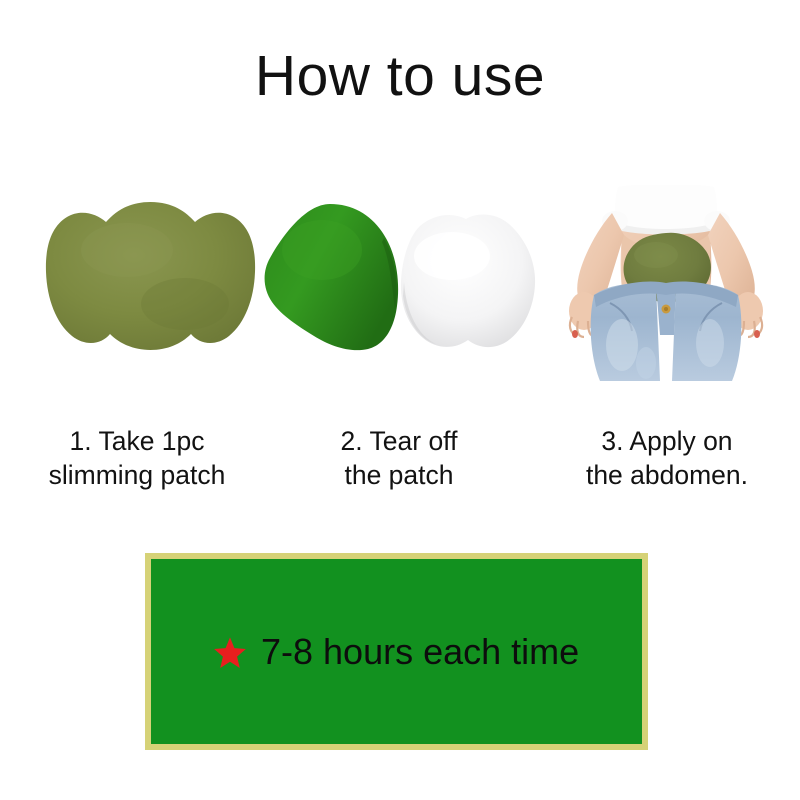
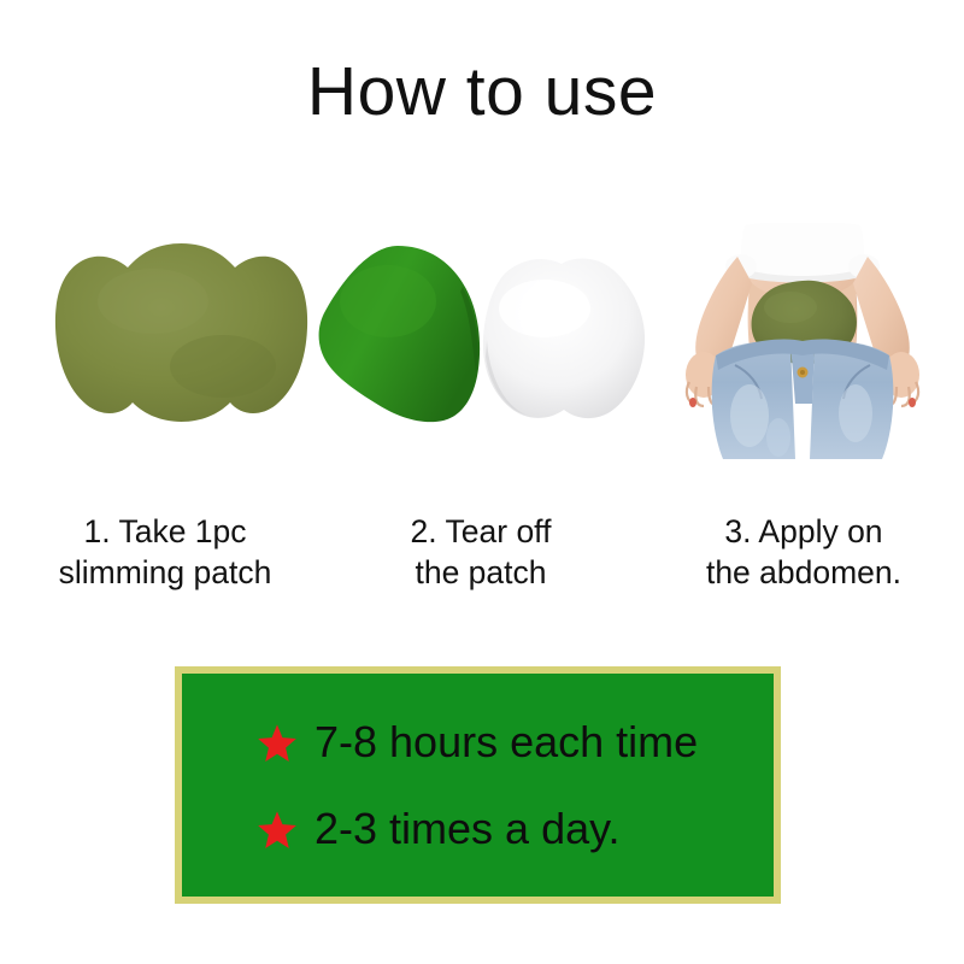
  How to use
  1. Take 1pc
  slimming patch
  2. Tear off
  the patch
  3. Apply on
  the abdomen.
  7-8 hours each time
+ 2-3 times a day.
